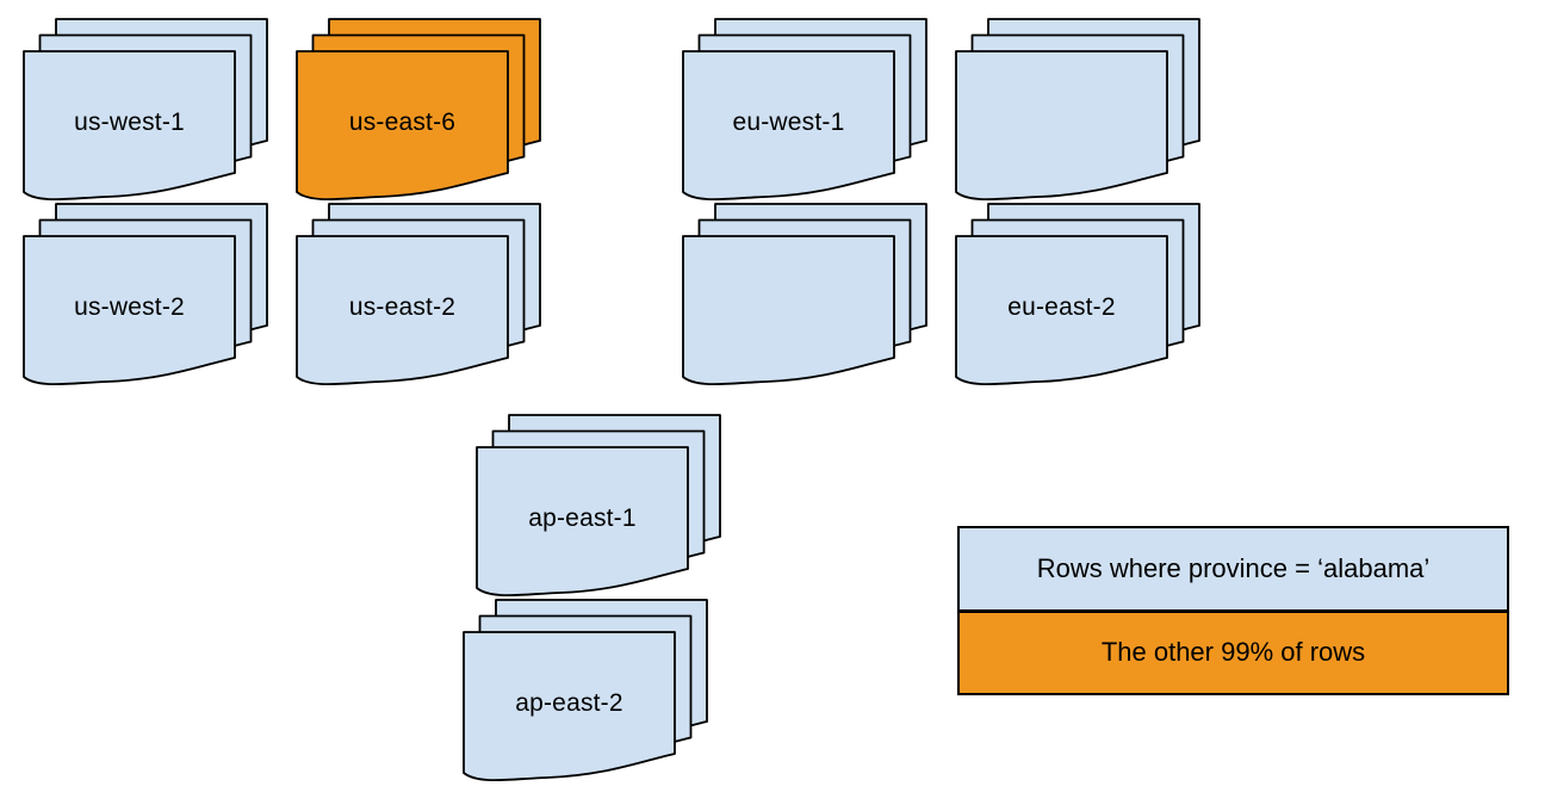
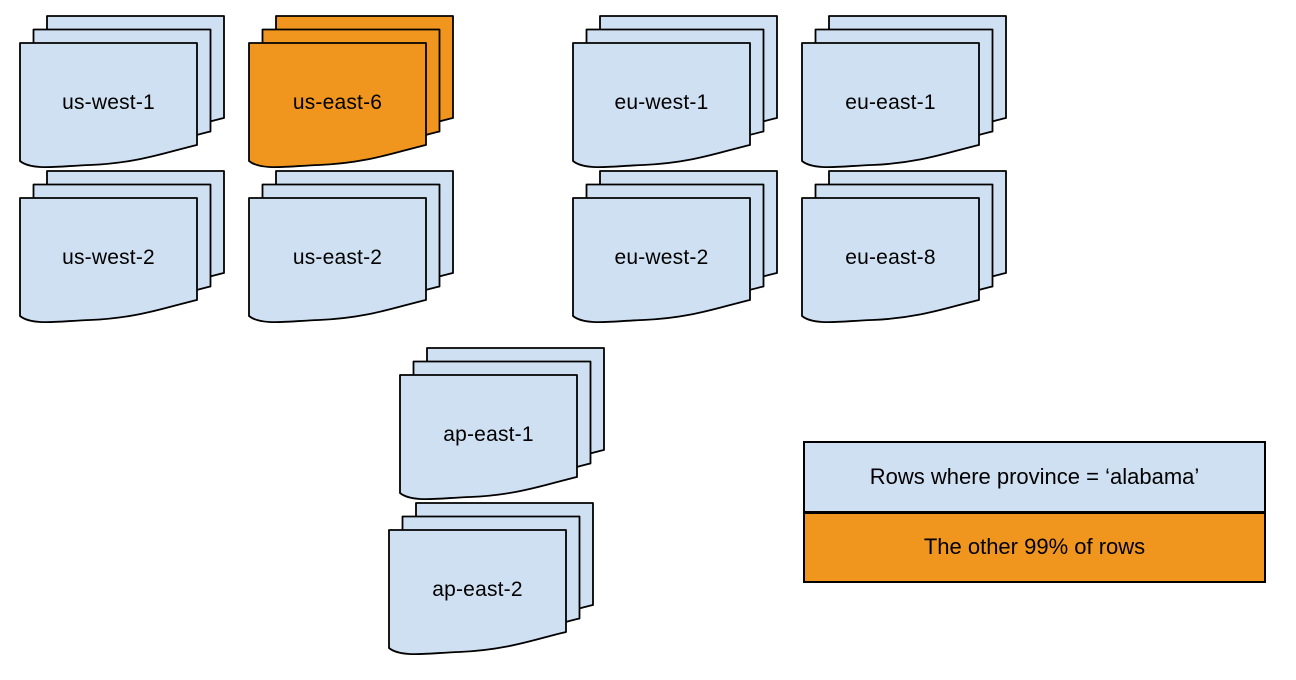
  us-west-1
  us-east-6
  eu-west-1
+ eu-east-1
  us-west-2
  us-east-2
+ eu-west-2
- eu-east-2
+ eu-east-8
  ap-east-1
  ap-east-2
  Rows where province = ‘alabama’
  The other 99% of rows
